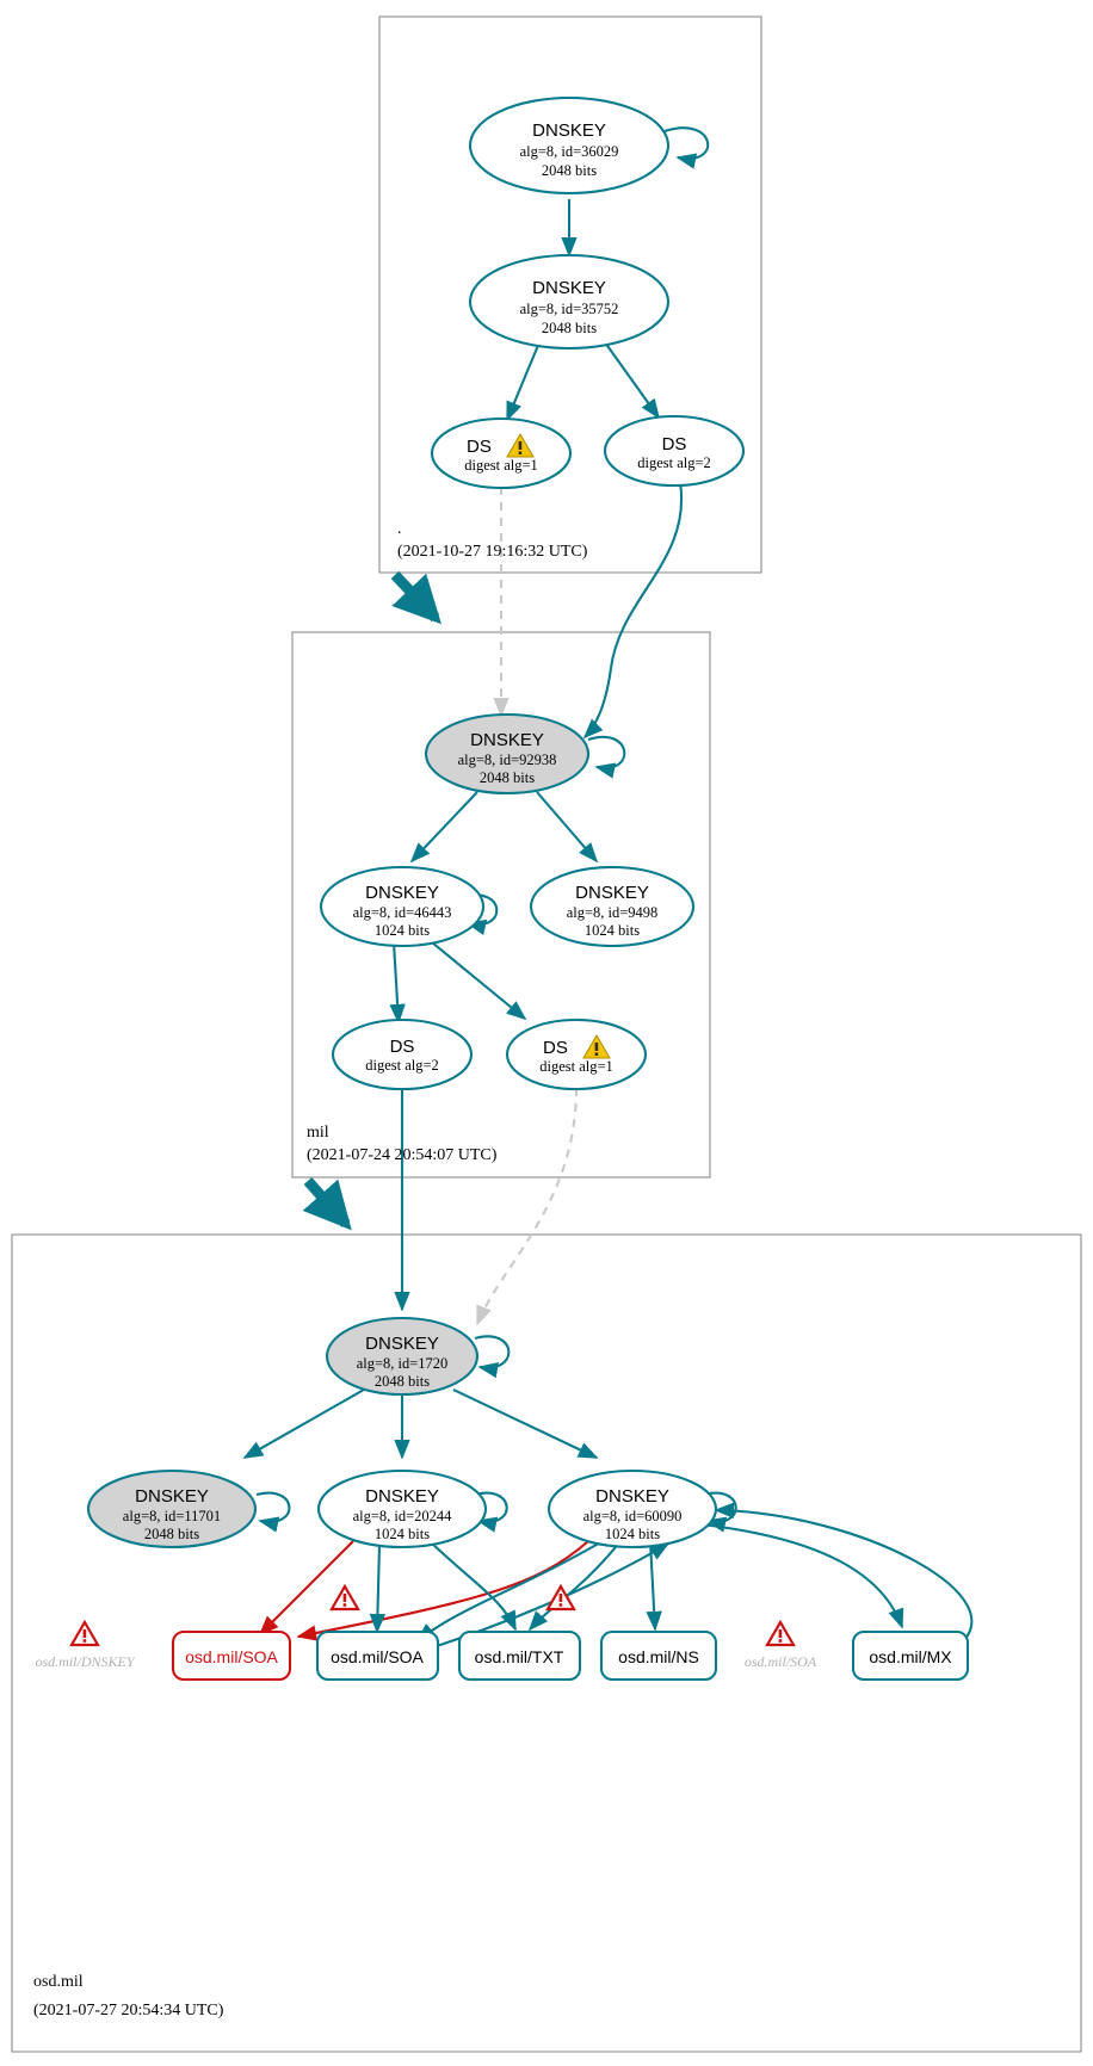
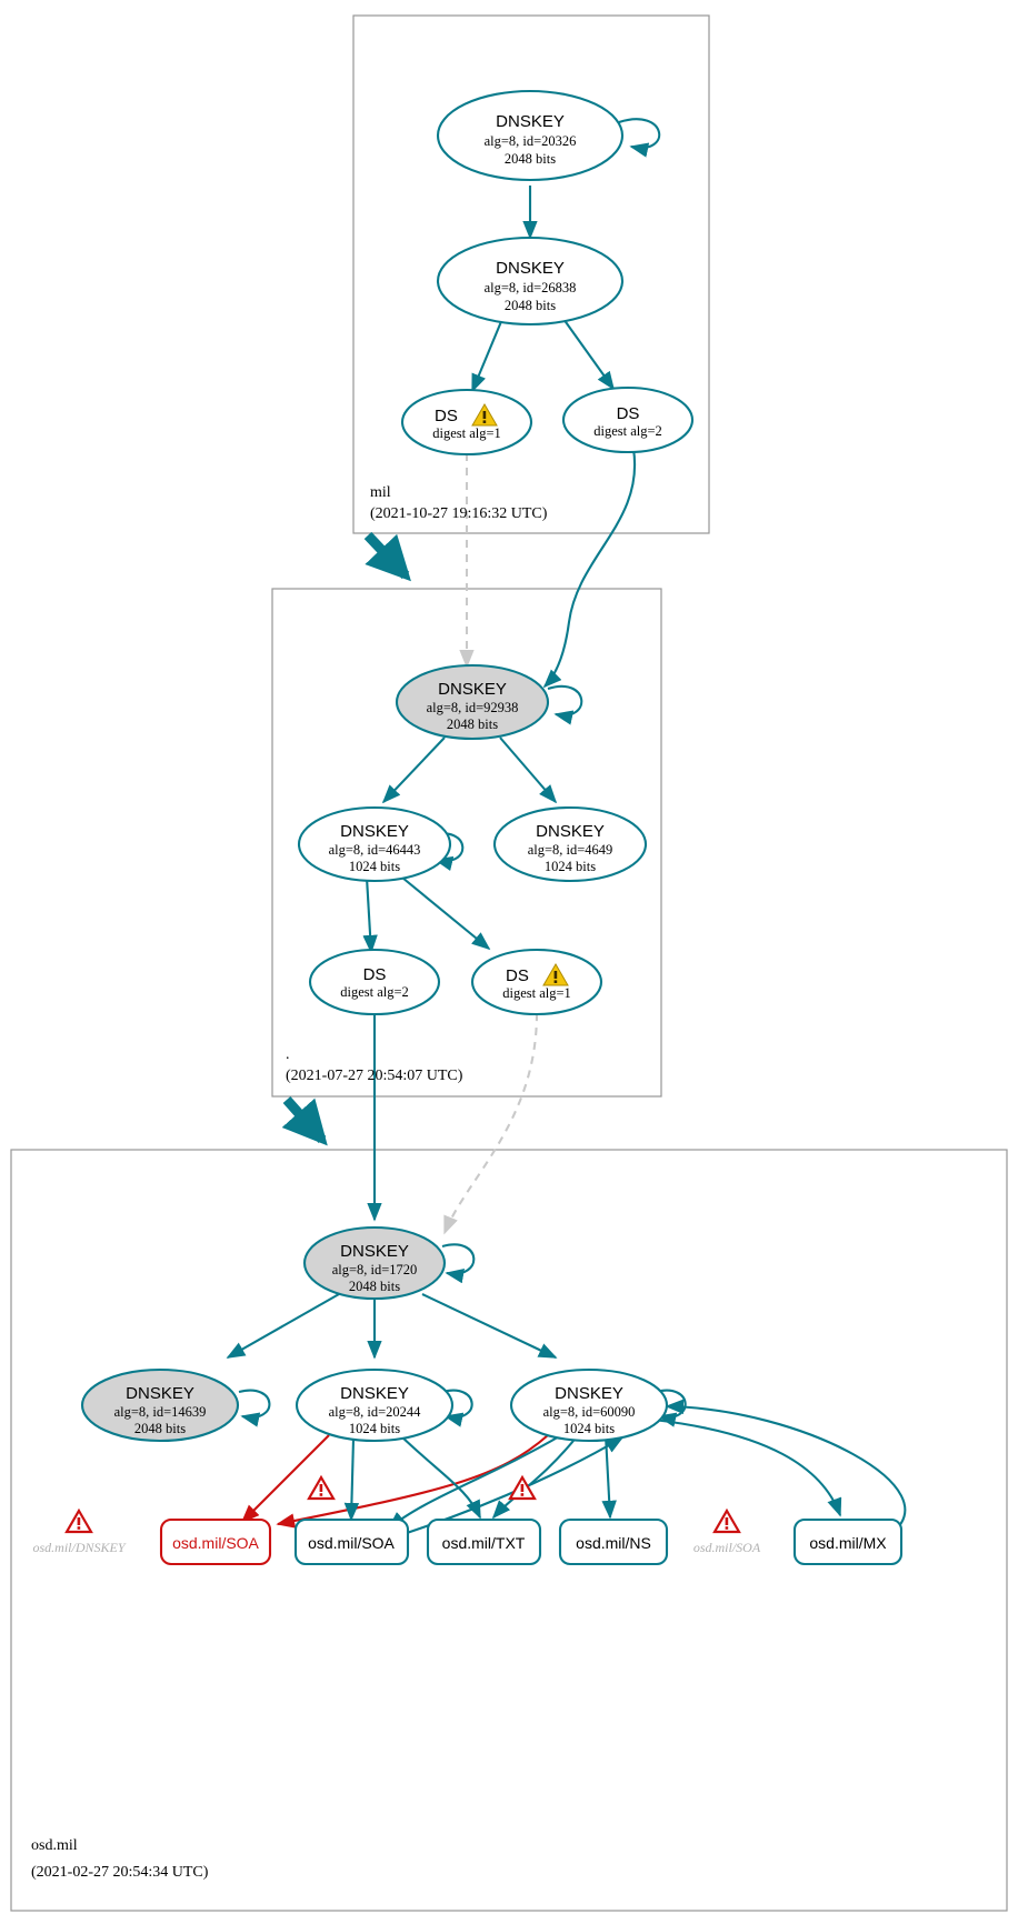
  DNSKEY
- alg=8, id=36029
+ alg=8, id=20326
  2048 bits
  DNSKEY
- alg=8, id=35752
+ alg=8, id=26838
  2048 bits
  DS
  digest alg=1
  DS
  digest alg=2
- .
+ mil
  (2021-10-27 19:16:32 UTC)
  DNSKEY
  alg=8, id=92938
  2048 bits
  DNSKEY
  alg=8, id=46443
  1024 bits
  DNSKEY
- alg=8, id=9498
+ alg=8, id=4649
  1024 bits
  DS
  digest alg=2
  DS
  digest alg=1
- mil
+ .
- (2021-07-24 20:54:07 UTC)
+ (2021-07-27 20:54:07 UTC)
  DNSKEY
  alg=8, id=1720
  2048 bits
  DNSKEY
- alg=8, id=11701
+ alg=8, id=14639
  2048 bits
  DNSKEY
  alg=8, id=20244
  1024 bits
  DNSKEY
  alg=8, id=60090
  1024 bits
  osd.mil/DNSKEY
  osd.mil/SOA
  osd.mil/SOA
  osd.mil/TXT
  osd.mil/NS
  osd.mil/SOA
  osd.mil/MX
  osd.mil
- (2021-07-27 20:54:34 UTC)
+ (2021-02-27 20:54:34 UTC)
